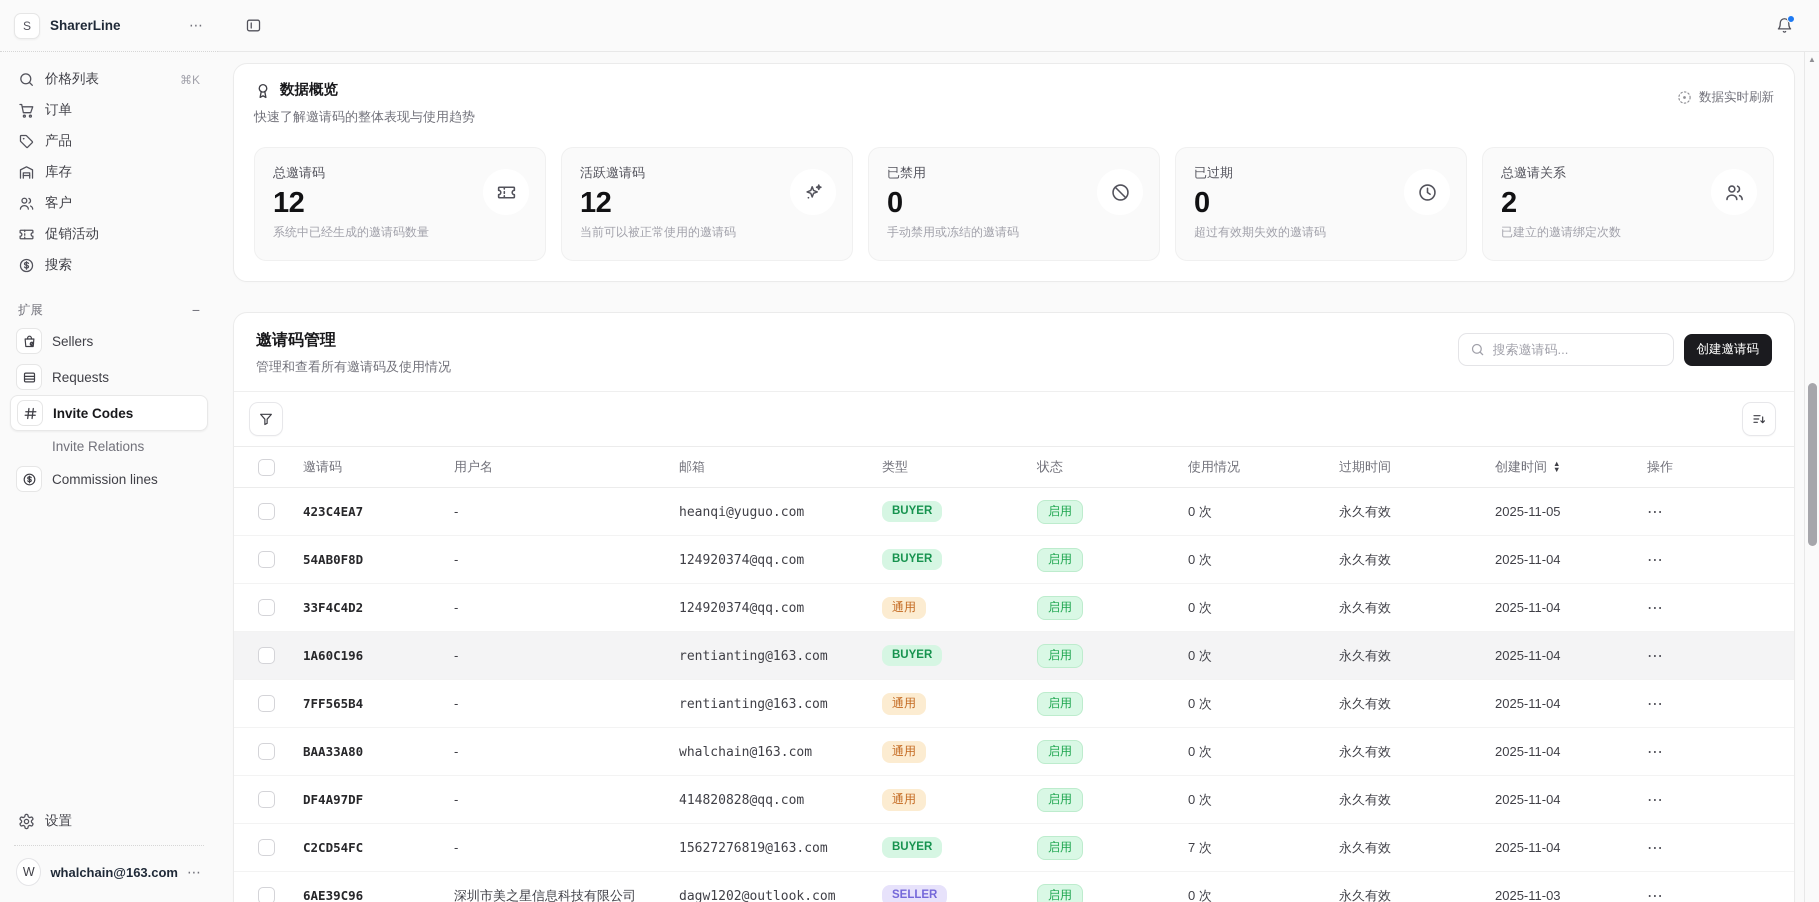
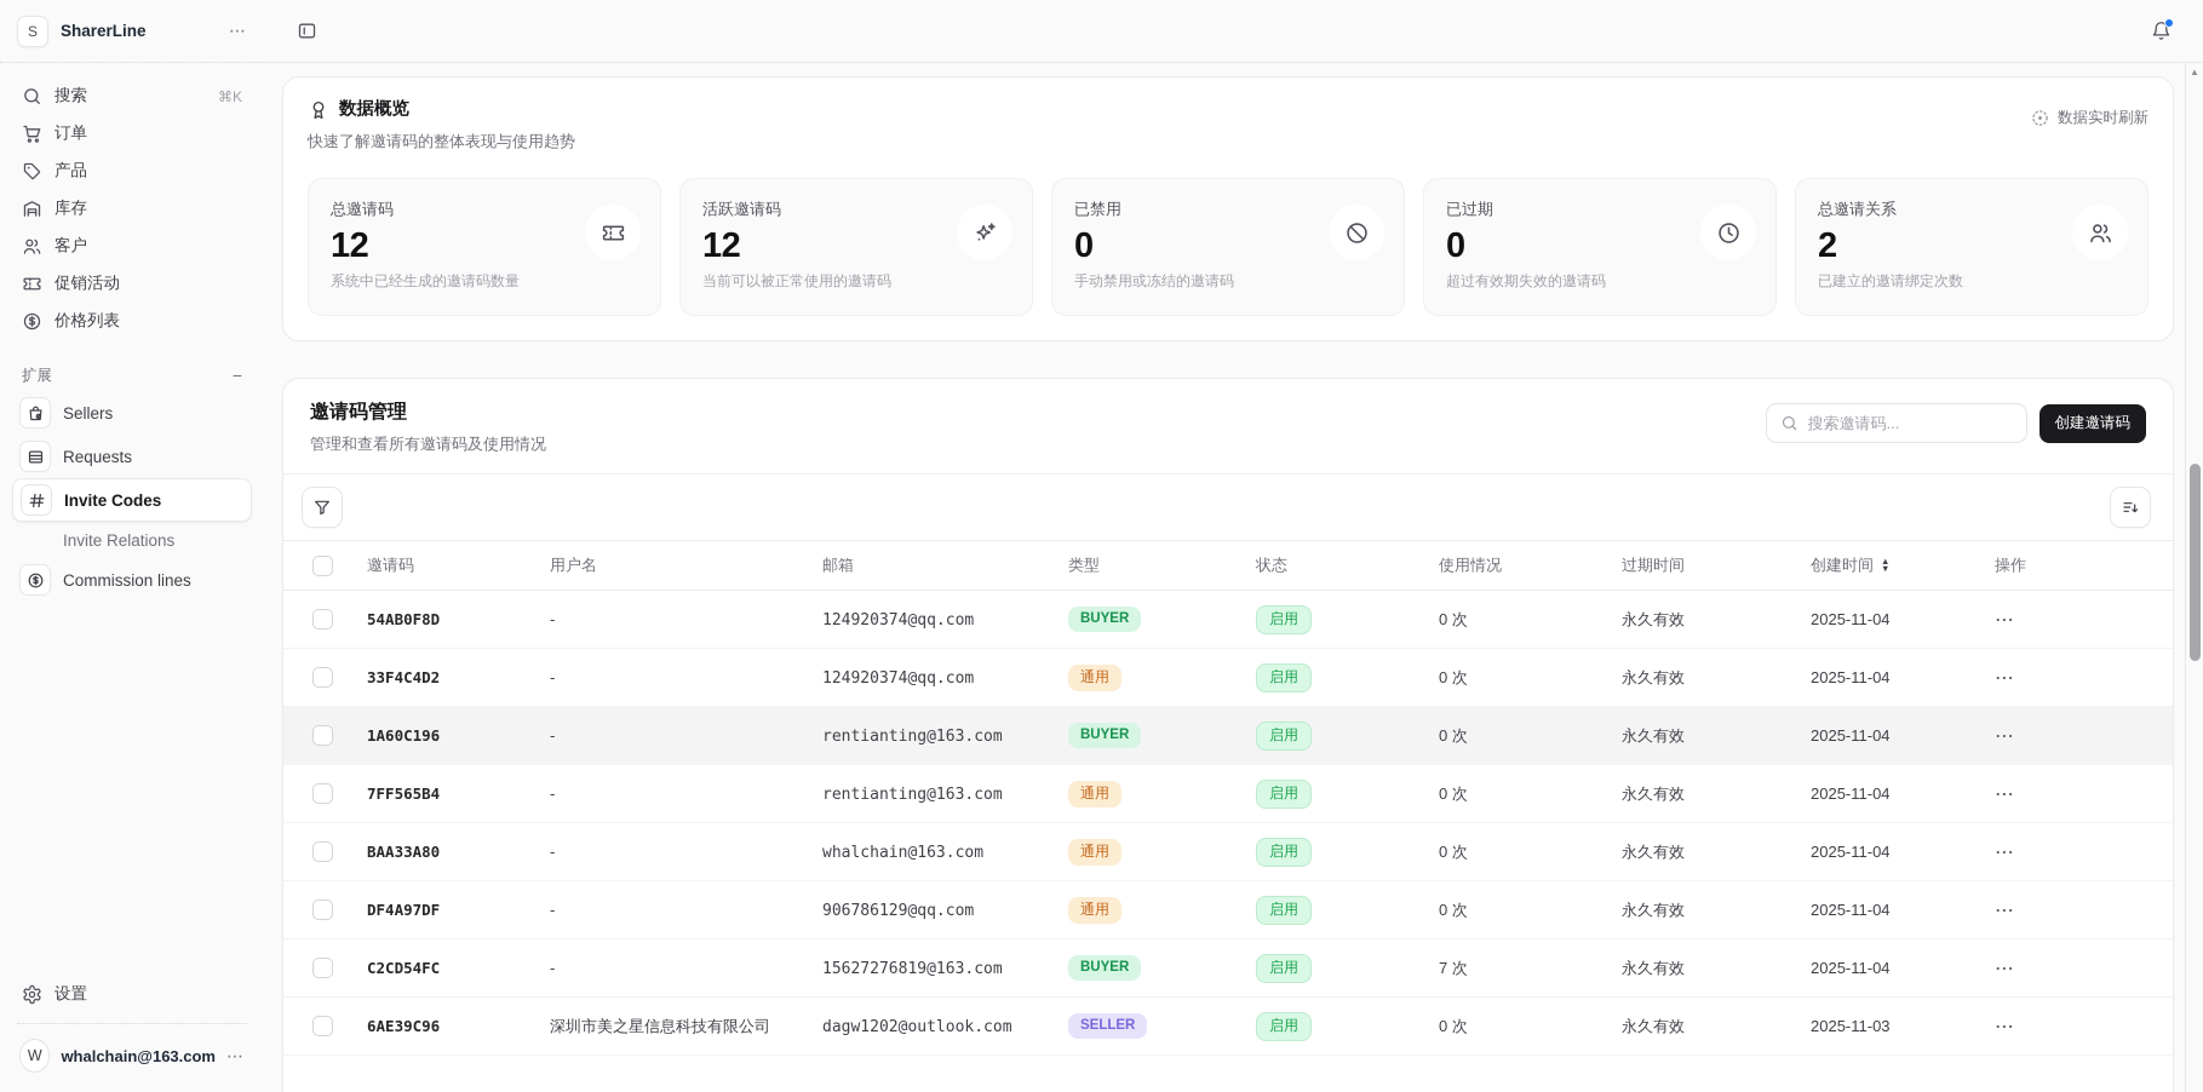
  S
  SharerLine
  ⋯
- 价格列表
+ 搜索
  ⌘K
  订单
  产品
  库存
  客户
  促销活动
- 搜索
+ 价格列表
  扩展
  −
  Sellers
  Requests
  Invite Codes
  Invite Relations
  Commission lines
  设置
  W
  whalchain@163.com
  ⋯
  数据概览
  快速了解邀请码的整体表现与使用趋势
  数据实时刷新
  总邀请码
  12
  系统中已经生成的邀请码数量
  活跃邀请码
  12
  当前可以被正常使用的邀请码
  已禁用
  0
  手动禁用或冻结的邀请码
  已过期
  0
  超过有效期失效的邀请码
  总邀请关系
  2
  已建立的邀请绑定次数
  邀请码管理
  管理和查看所有邀请码及使用情况
  搜索邀请码...
  创建邀请码
  	邀请码	用户名	邮箱	类型	状态	使用情况	过期时间	创建时间 ▲▼	操作
- 	423C4EA7	-	heanqi@yuguo.com	BUYER	启用	0 次	永久有效	2025-11-05	⋯
  	54AB0F8D	-	124920374@qq.com	BUYER	启用	0 次	永久有效	2025-11-04	⋯
  	33F4C4D2	-	124920374@qq.com	通用	启用	0 次	永久有效	2025-11-04	⋯
  	1A60C196	-	rentianting@163.com	BUYER	启用	0 次	永久有效	2025-11-04	⋯
  	7FF565B4	-	rentianting@163.com	通用	启用	0 次	永久有效	2025-11-04	⋯
  	BAA33A80	-	whalchain@163.com	通用	启用	0 次	永久有效	2025-11-04	⋯
- 	DF4A97DF	-	414820828@qq.com	通用	启用	0 次	永久有效	2025-11-04	⋯
+ 	DF4A97DF	-	906786129@qq.com	通用	启用	0 次	永久有效	2025-11-04	⋯
  	C2CD54FC	-	15627276819@163.com	BUYER	启用	7 次	永久有效	2025-11-04	⋯
  	6AE39C96	深圳市美之星信息科技有限公司	dagw1202@outlook.com	SELLER	启用	0 次	永久有效	2025-11-03	⋯
  ▲
